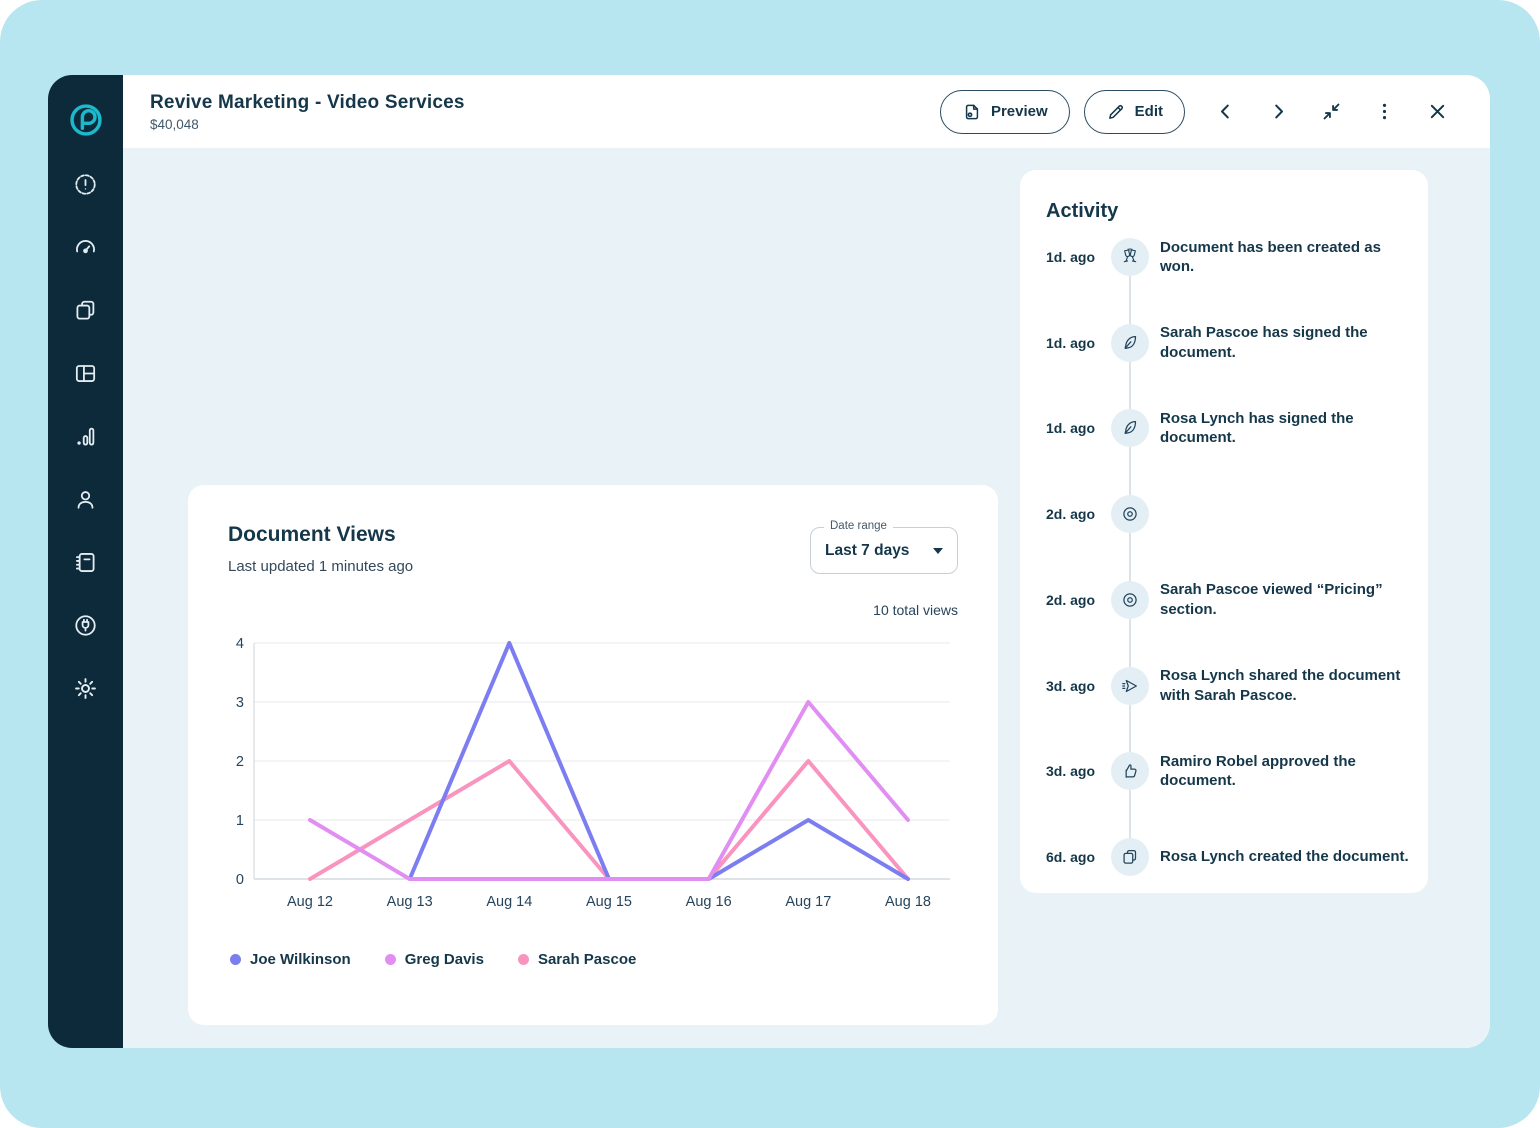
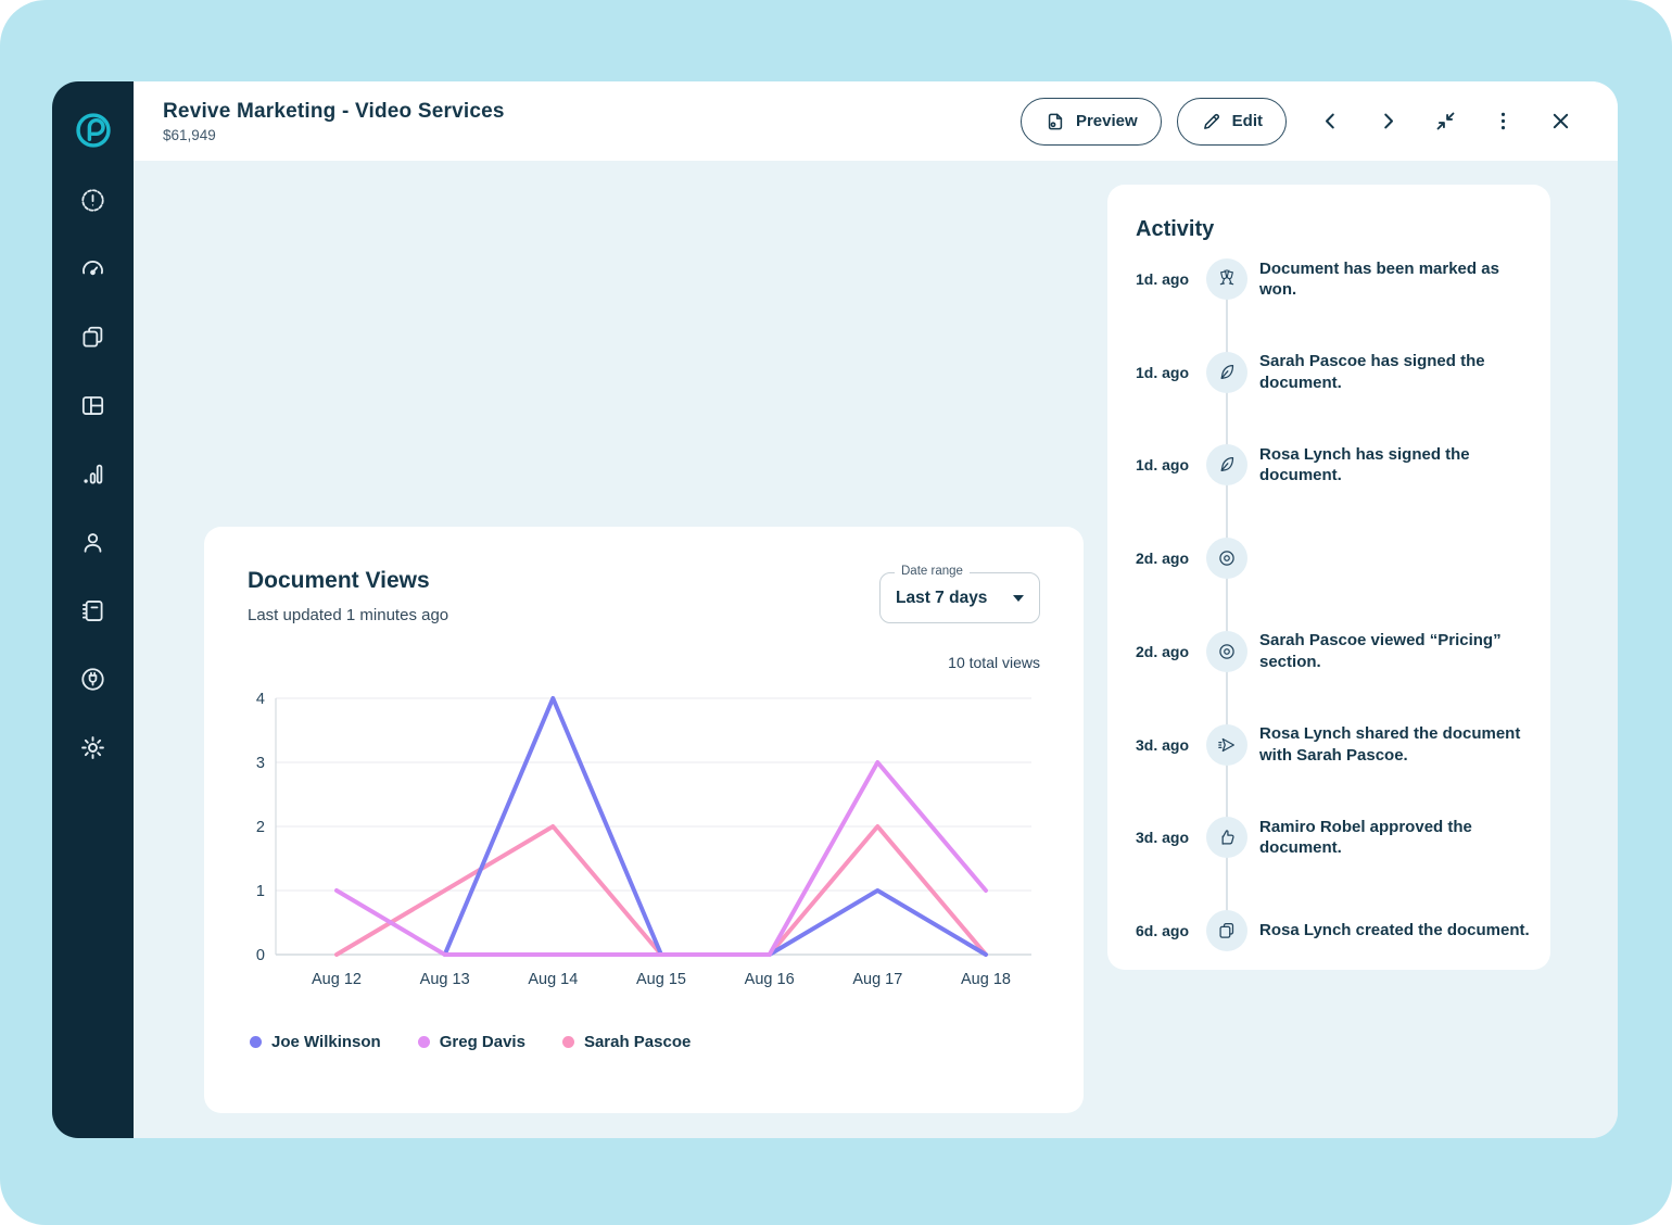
  Revive Marketing - Video Services
- $40,048
+ $61,949
  Preview
  Edit
  Document Views
  Last updated 1 minutes ago
  Date range
  Last 7 days
  10 total views
  0
  1
  2
  3
  4
  Aug 12
  Aug 13
  Aug 14
  Aug 15
  Aug 16
  Aug 17
  Aug 18
  Joe Wilkinson
  Greg Davis
  Sarah Pascoe
  Activity
  1d. ago
- Document has been created as won.
+ Document has been marked as won.
  1d. ago
  Sarah Pascoe has signed the document.
  1d. ago
  Rosa Lynch has signed the document.
  2d. ago
  2d. ago
  Sarah Pascoe viewed “Pricing” section.
  3d. ago
  Rosa Lynch shared the document with Sarah Pascoe.
  3d. ago
  Ramiro Robel approved the document.
  6d. ago
  Rosa Lynch created the document.
